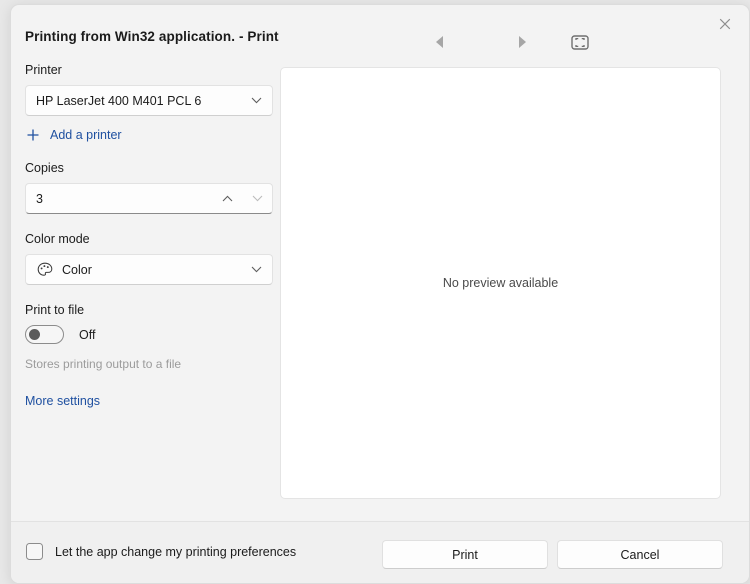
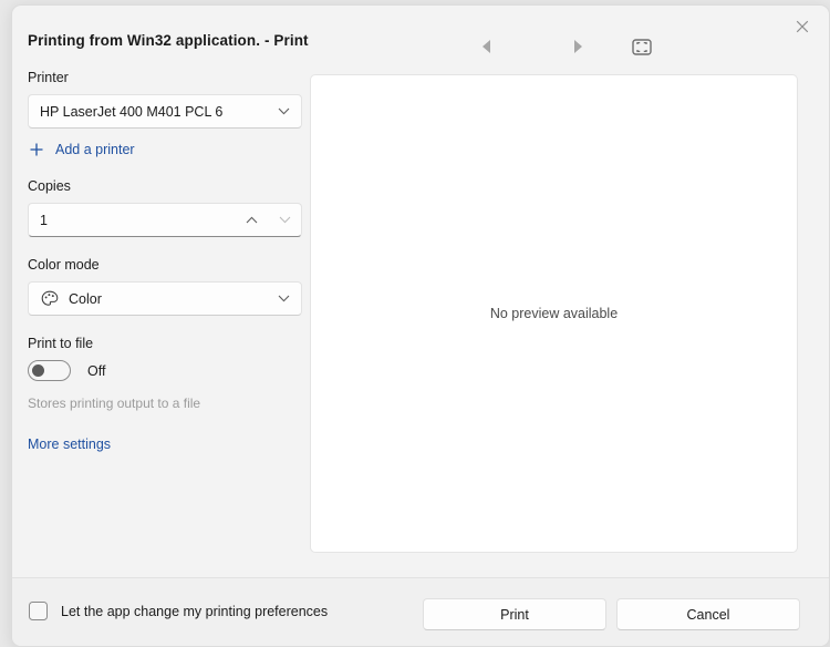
  Printing from Win32 application. - Print
  Printer
  HP LaserJet 400 M401 PCL 6
  Add a printer
  Copies
- 3
+ 1
  Color mode
  Color
  Print to file
  Off
  Stores printing output to a file
  More settings
  No preview available
  Let the app change my printing preferences
  Print
  Cancel
